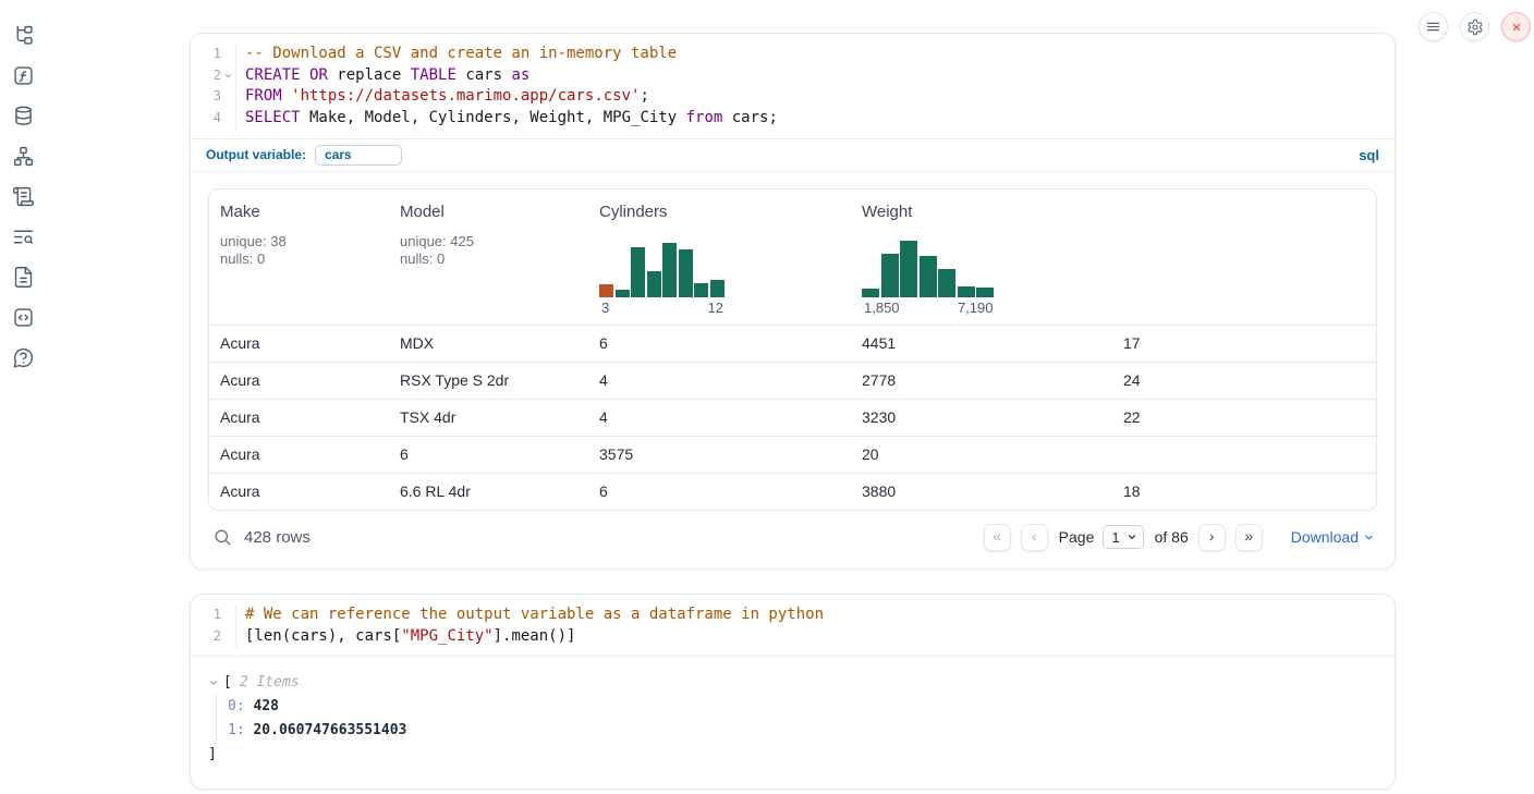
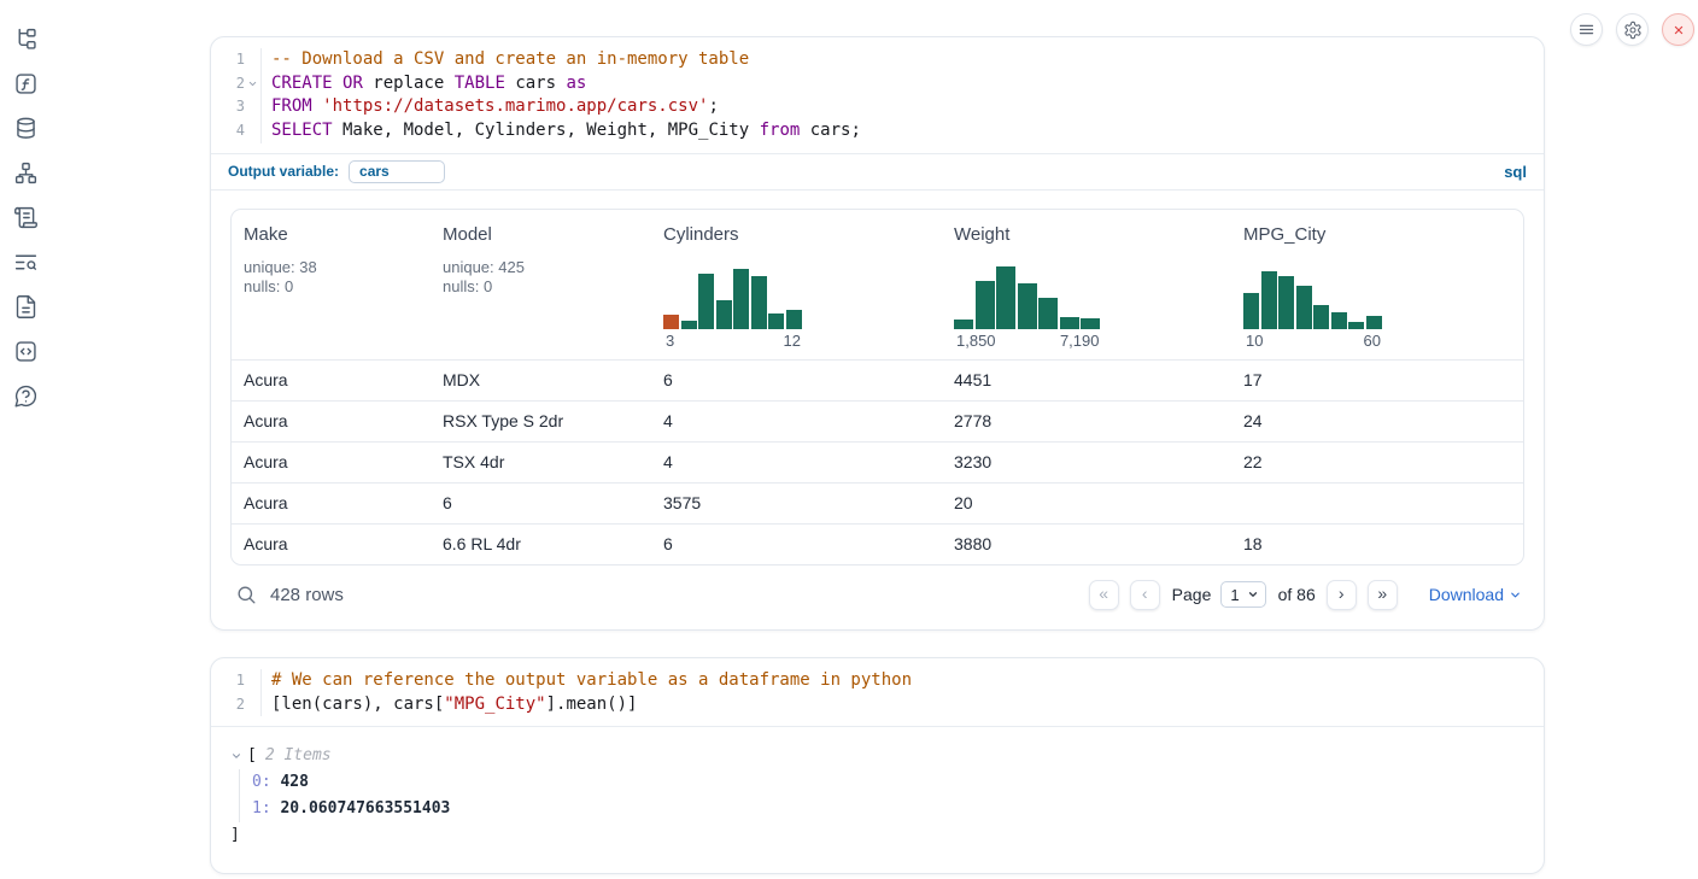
  1
  -- Download a CSV and create an in-memory table
  2
  CREATE OR replace TABLE cars as
  3
  FROM 'https://datasets.marimo.app/cars.csv';
  4
  SELECT Make, Model, Cylinders, Weight, MPG_City from cars;
  Output variable:
  cars
  sql
  Make
  unique: 38
  nulls: 0
  Model
  unique: 425
  nulls: 0
  Cylinders
  3
  12
  Weight
  1,850
  7,190
+ MPG_City
+ 10
+ 60
  Acura
  MDX
  6
  4451
  17
  Acura
  RSX Type S 2dr
  4
  2778
  24
  Acura
  TSX 4dr
  4
  3230
  22
  Acura
  6
  3575
  20
  Acura
  6.6 RL 4dr
  6
  3880
  18
  428 rows
  «
  ‹
  Page
  1
  of 86
  ›
  »
  Download
  1
  # We can reference the output variable as a dataframe in python
  2
  [len(cars), cars["MPG_City"].mean()]
  [
  2 Items
  0: 428
  1: 20.060747663551403
  ]
